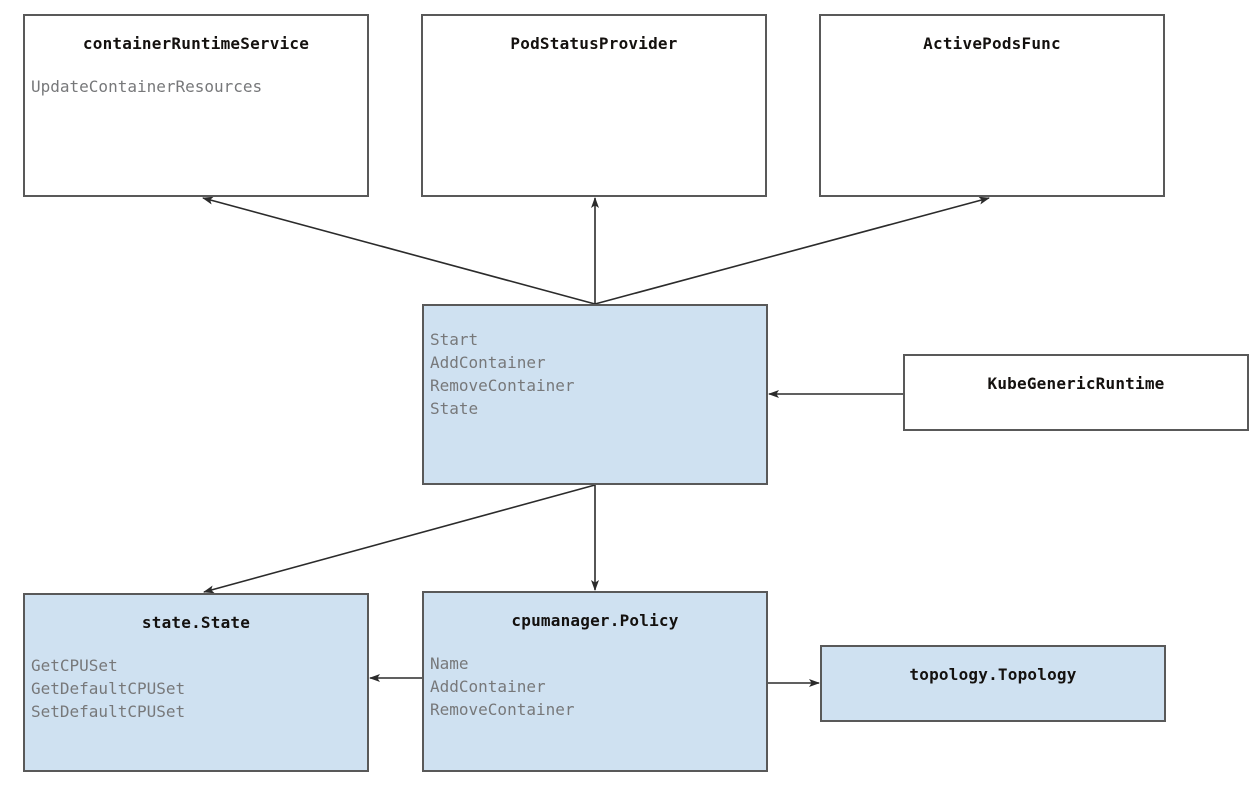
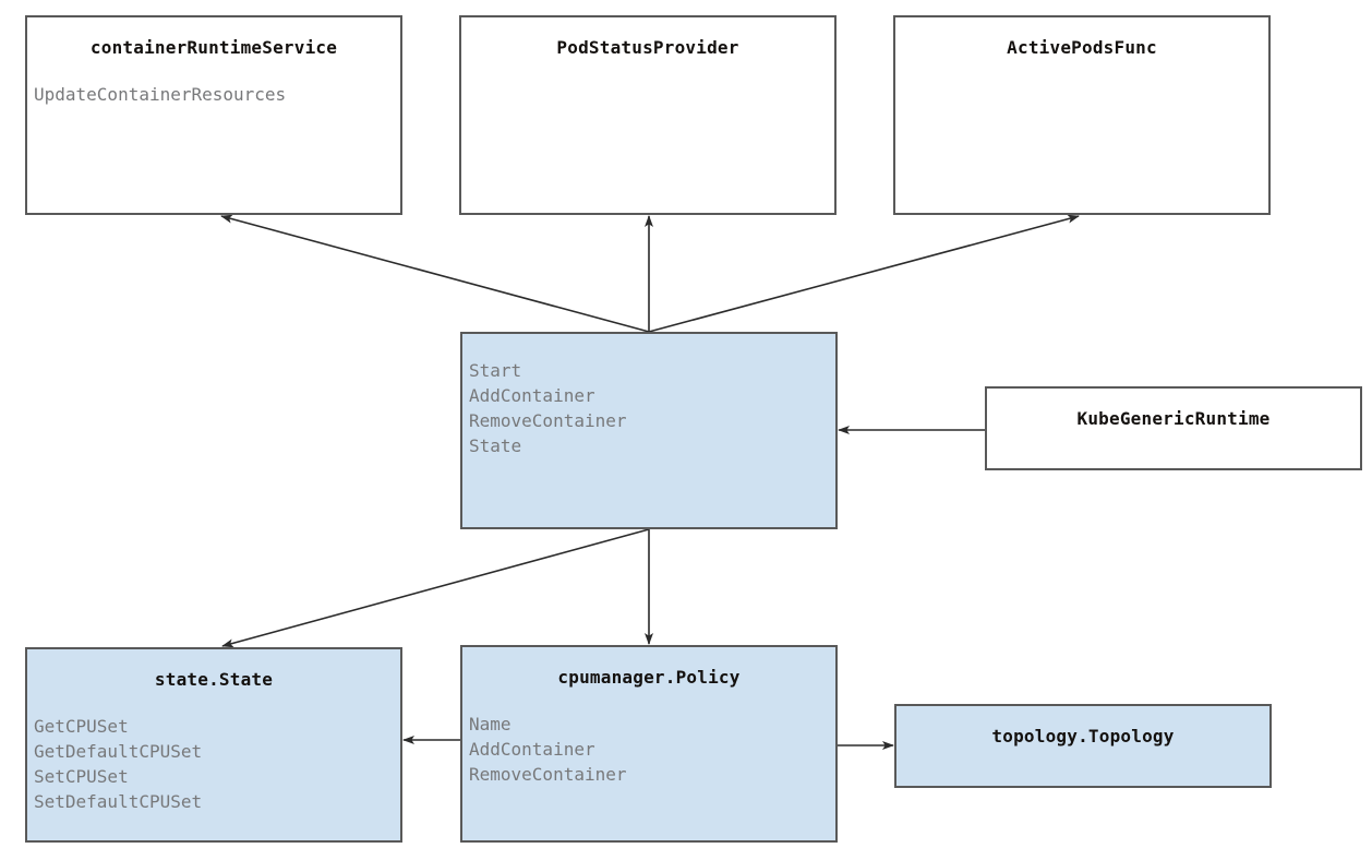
  containerRuntimeService
  UpdateContainerResources
  PodStatusProvider
  ActivePodsFunc
  Start
  AddContainer
  RemoveContainer
  State
  KubeGenericRuntime
  state.State
  GetCPUSet
  GetDefaultCPUSet
+ SetCPUSet
  SetDefaultCPUSet
  cpumanager.Policy
  Name
  AddContainer
  RemoveContainer
  topology.Topology
